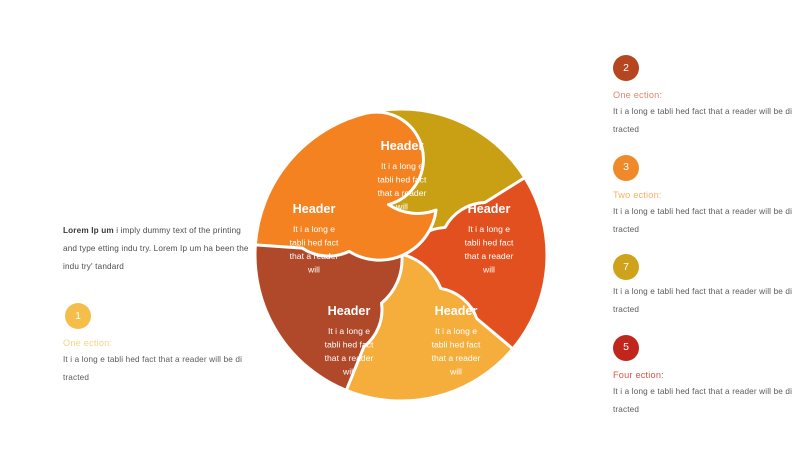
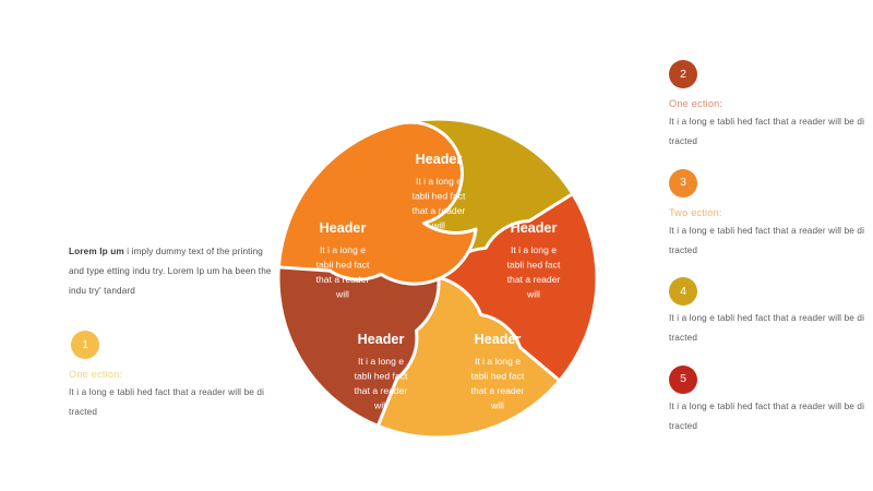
  Lorem Ip um i imply dummy text of the printing and type etting indu try. Lorem Ip um ha been the indu try' tandard
  1
  One ection:
  It i a long e tabli hed fact that a reader will be di tracted
  2
  One ection:
  It i a long e tabli hed fact that a reader will be di tracted
  3
  Two ection:
  It i a long e tabli hed fact that a reader will be di tracted
- 7
+ 4
  It i a long e tabli hed fact that a reader will be di tracted
  5
- Four ection:
  It i a long e tabli hed fact that a reader will be di tracted
  Header
  It i a long e
  tabli hed fact
  that a reader
  will
  Header
  It i a long e
  tabli hed fact
  that a reader
  will
  Header
  It i a long e
  tabli hed fact
  that a reader
  will
  Header
  It i a long e
  tabli hed fact
  that a reader
  will
  Header
  It i a long e
  tabli hed fact
  that a reader
  will
